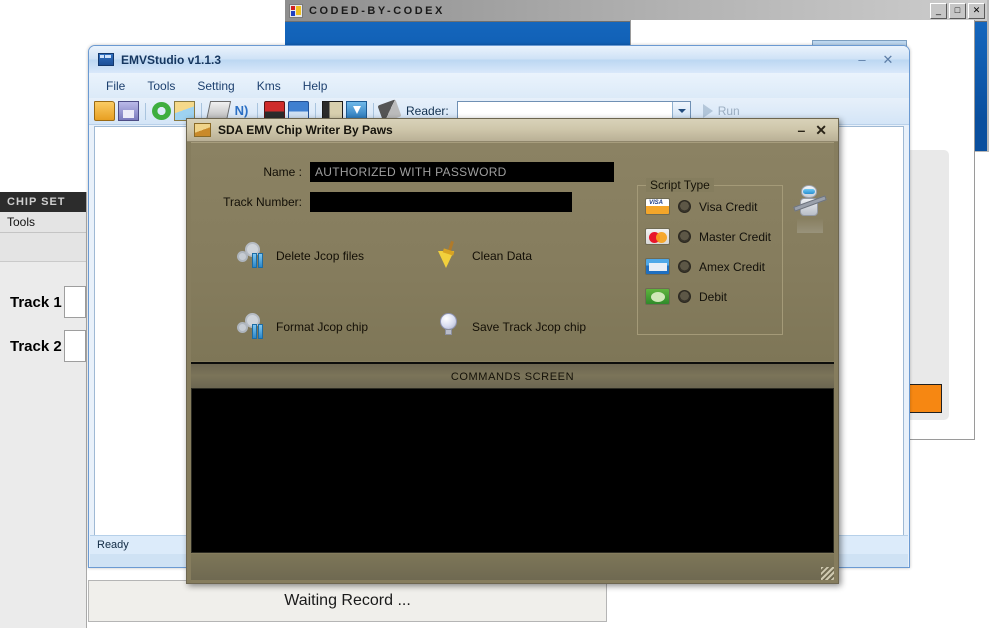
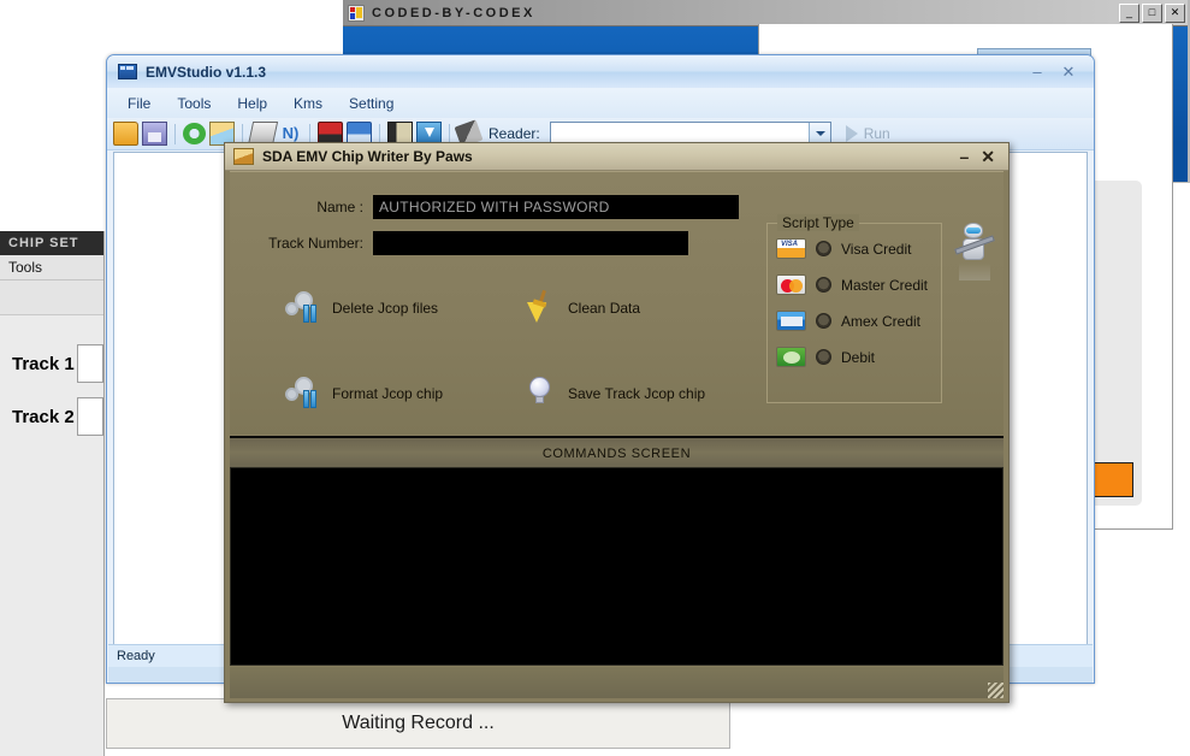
  CODED-BY-CODEX
  _
  □
  ✕
  CHIP SET
  Tools
  Track 1
  Track 2
  EMVStudio v1.1.3
  –
  ✕
  File
  Tools
- Setting
+ Help
  Kms
- Help
+ Setting
  N)
  Reader:
  Run
  Ready
  Waiting Record ...
  SDA EMV Chip Writer By Paws
  –
  ✕
  Name :
  AUTHORIZED WITH PASSWORD
  Track Number:
  Delete Jcop files
  Clean Data
  Format Jcop chip
  Save Track Jcop chip
  Script Type
  Visa Credit
  Master Credit
  Amex Credit
  Debit
  COMMANDS SCREEN
